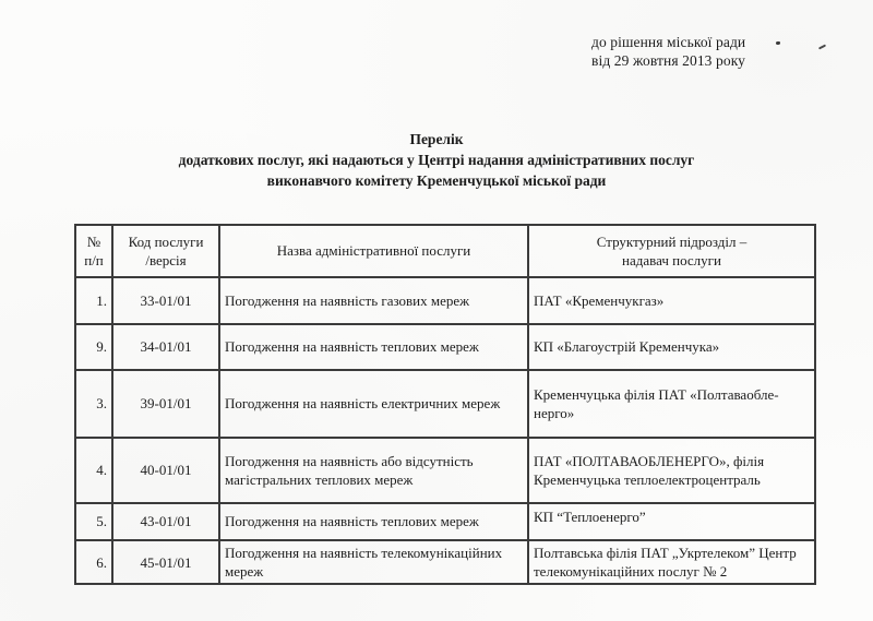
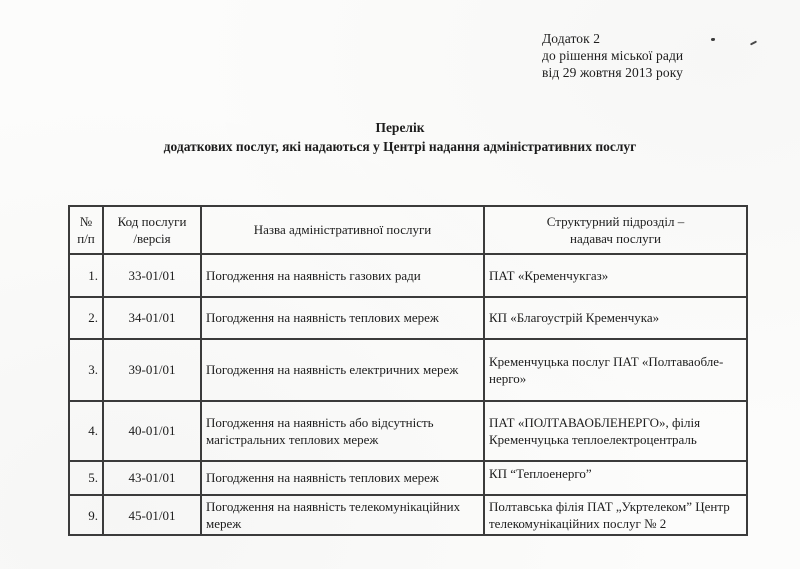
+ Додаток 2
  до рішення міської ради
  від 29 жовтня 2013 року
  Перелік
  додаткових послуг, які надаються у Центрі надання адміністративних послуг
- виконавчого комітету Кременчуцької міської ради
  № п/п	Код послуги /версія	Назва адміністративної послуги	Структурний підрозділ – надавач послуги
- 1.	33-01/01	Погодження на наявність газових мереж	ПАТ «Кременчукгаз»
+ 1.	33-01/01	Погодження на наявність газових ради	ПАТ «Кременчукгаз»
- 9.	34-01/01	Погодження на наявність теплових мереж	КП «Благоустрій Кременчука»
+ 2.	34-01/01	Погодження на наявність теплових мереж	КП «Благоустрій Кременчука»
- 3.	39-01/01	Погодження на наявність електричних мереж	Кременчуцька філія ПАТ «Полтаваобле- нерго»
+ 3.	39-01/01	Погодження на наявність електричних мереж	Кременчуцька послуг ПАТ «Полтаваобле- нерго»
  4.	40-01/01	Погодження на наявність або відсутність магістральних теплових мереж	ПАТ «ПОЛТАВАОБЛЕНЕРГО», філія Кременчуцька теплоелектроцентраль
  5.	43-01/01	Погодження на наявність теплових мереж	КП “Теплоенерго”
- 6.	45-01/01	Погодження на наявність телекомунікаційних мереж	Полтавська філія ПАТ „Укртелеком” Центр телекомунікаційних послуг № 2
+ 9.	45-01/01	Погодження на наявність телекомунікаційних мереж	Полтавська філія ПАТ „Укртелеком” Центр телекомунікаційних послуг № 2
